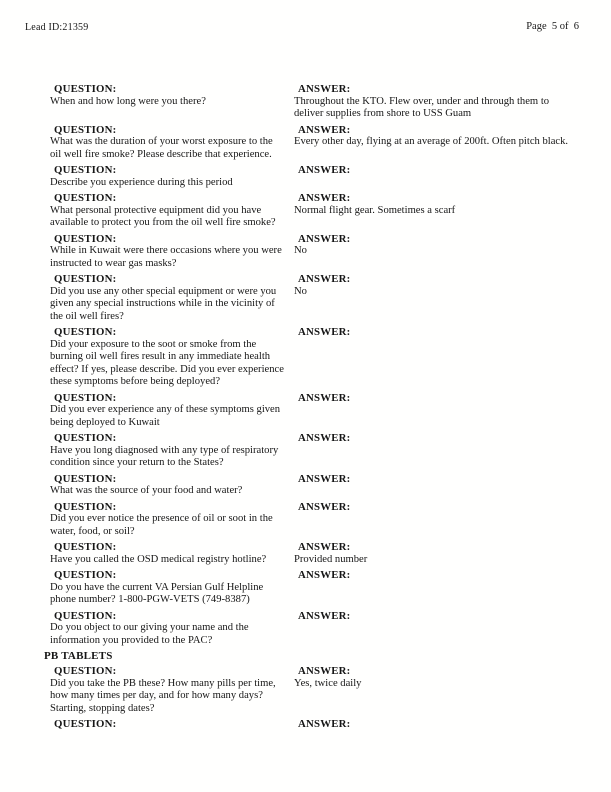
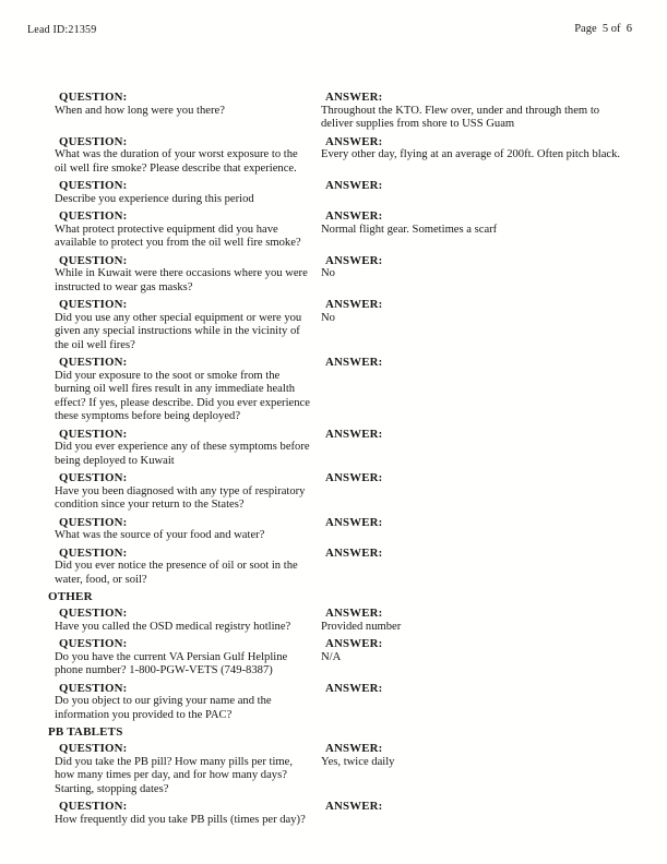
  Lead ID:21359
  Page 5 of 6
  QUESTION:
  When and how long were you there?
  ANSWER:
  Throughout the KTO. Flew over, under and through them to deliver supplies from shore to USS Guam
  QUESTION:
  What was the duration of your worst exposure to the oil well fire smoke? Please describe that experience.
  ANSWER:
  Every other day, flying at an average of 200ft. Often pitch black.
  QUESTION:
  Describe you experience during this period
  ANSWER:
  QUESTION:
- What personal protective equipment did you have available to protect you from the oil well fire smoke?
+ What protect protective equipment did you have available to protect you from the oil well fire smoke?
  ANSWER:
  Normal flight gear. Sometimes a scarf
  QUESTION:
  While in Kuwait were there occasions where you were instructed to wear gas masks?
  ANSWER:
  No
  QUESTION:
  Did you use any other special equipment or were you given any special instructions while in the vicinity of the oil well fires?
  ANSWER:
  No
  QUESTION:
  Did your exposure to the soot or smoke from the burning oil well fires result in any immediate health effect? If yes, please describe. Did you ever experience these symptoms before being deployed?
  ANSWER:
  QUESTION:
- Did you ever experience any of these symptoms given being deployed to Kuwait
+ Did you ever experience any of these symptoms before being deployed to Kuwait
  ANSWER:
  QUESTION:
- Have you long diagnosed with any type of respiratory condition since your return to the States?
+ Have you been diagnosed with any type of respiratory condition since your return to the States?
  ANSWER:
  QUESTION:
  What was the source of your food and water?
  ANSWER:
  QUESTION:
  Did you ever notice the presence of oil or soot in the water, food, or soil?
  ANSWER:
+ OTHER
  QUESTION:
  Have you called the OSD medical registry hotline?
  ANSWER:
  Provided number
  QUESTION:
  Do you have the current VA Persian Gulf Helpline phone number? 1-800-PGW-VETS (749-8387)
  ANSWER:
+ N/A
  QUESTION:
  Do you object to our giving your name and the information you provided to the PAC?
  ANSWER:
  PB TABLETS
  QUESTION:
- Did you take the PB these? How many pills per time, how many times per day, and for how many days? Starting, stopping dates?
+ Did you take the PB pill? How many pills per time, how many times per day, and for how many days? Starting, stopping dates?
  ANSWER:
  Yes, twice daily
  QUESTION:
+ How frequently did you take PB pills (times per day)?
  ANSWER:
